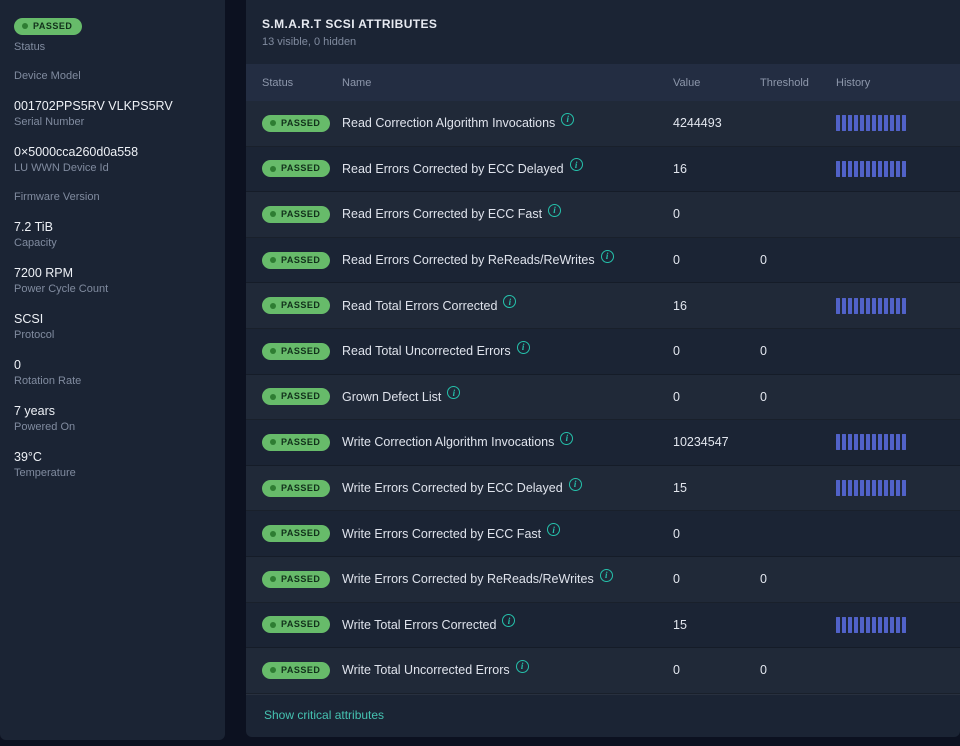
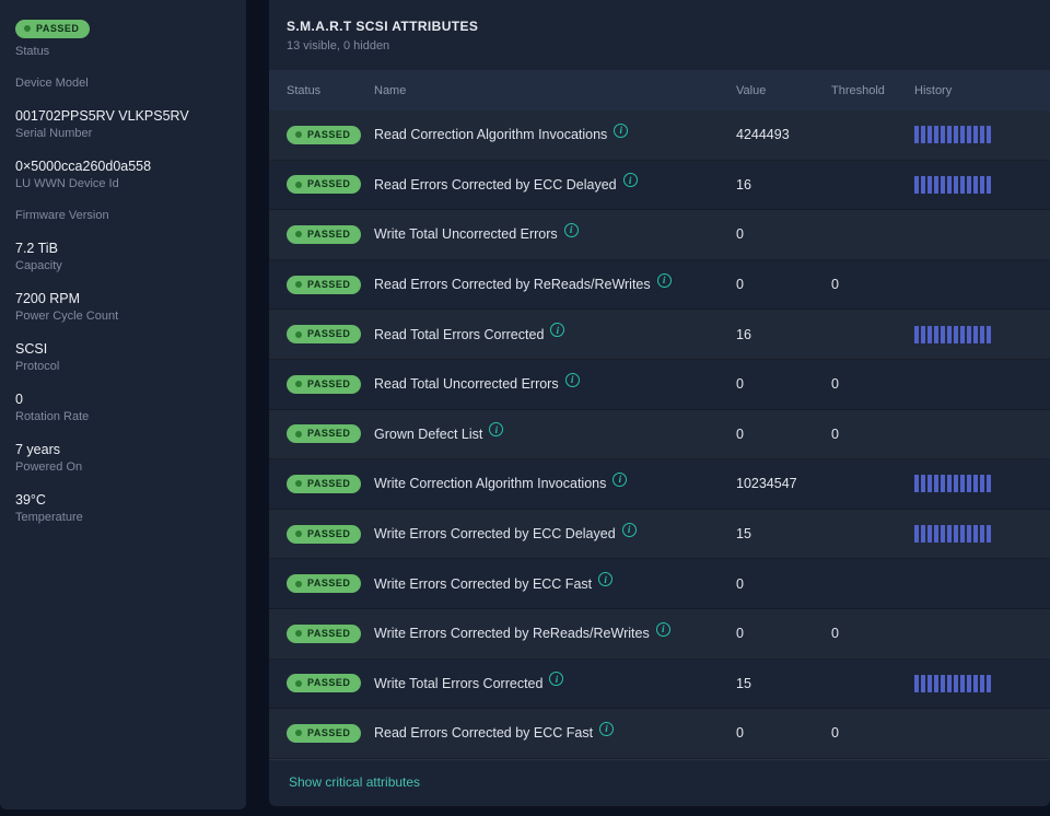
  PASSED
  Status
  Device Model
  001702PPS5RV VLKPS5RV
  Serial Number
  0×5000cca260d0a558
  LU WWN Device Id
  Firmware Version
  7.2 TiB
  Capacity
  7200 RPM
  Power Cycle Count
  SCSI
  Protocol
  0
  Rotation Rate
  7 years
  Powered On
  39°C
  Temperature
  S.M.A.R.T SCSI ATTRIBUTES
  13 visible, 0 hidden
  Status
  Name
  Value
  Threshold
  History
  PASSED
  Read Correction Algorithm Invocations
  i
  4244493
  PASSED
  Read Errors Corrected by ECC Delayed
  i
  16
  PASSED
- Read Errors Corrected by ECC Fast
+ Write Total Uncorrected Errors
  i
  0
  PASSED
  Read Errors Corrected by ReReads/ReWrites
  i
  0
  0
  PASSED
  Read Total Errors Corrected
  i
  16
  PASSED
  Read Total Uncorrected Errors
  i
  0
  0
  PASSED
  Grown Defect List
  i
  0
  0
  PASSED
  Write Correction Algorithm Invocations
  i
  10234547
  PASSED
  Write Errors Corrected by ECC Delayed
  i
  15
  PASSED
  Write Errors Corrected by ECC Fast
  i
  0
  PASSED
  Write Errors Corrected by ReReads/ReWrites
  i
  0
  0
  PASSED
  Write Total Errors Corrected
  i
  15
  PASSED
- Write Total Uncorrected Errors
+ Read Errors Corrected by ECC Fast
  i
  0
  0
  Show critical attributes
